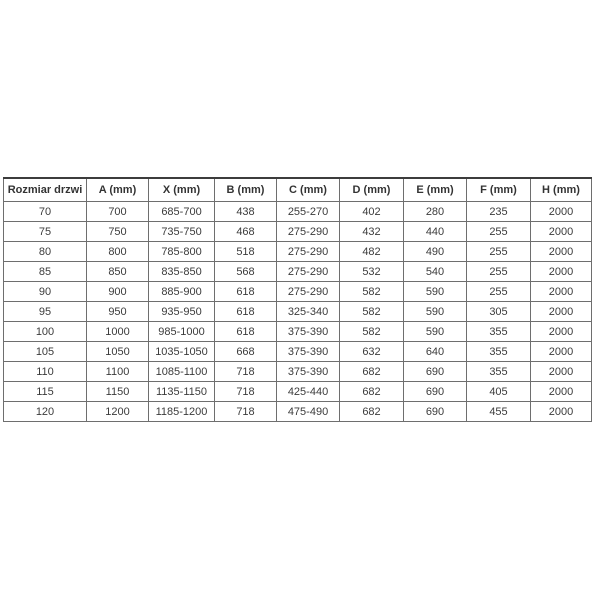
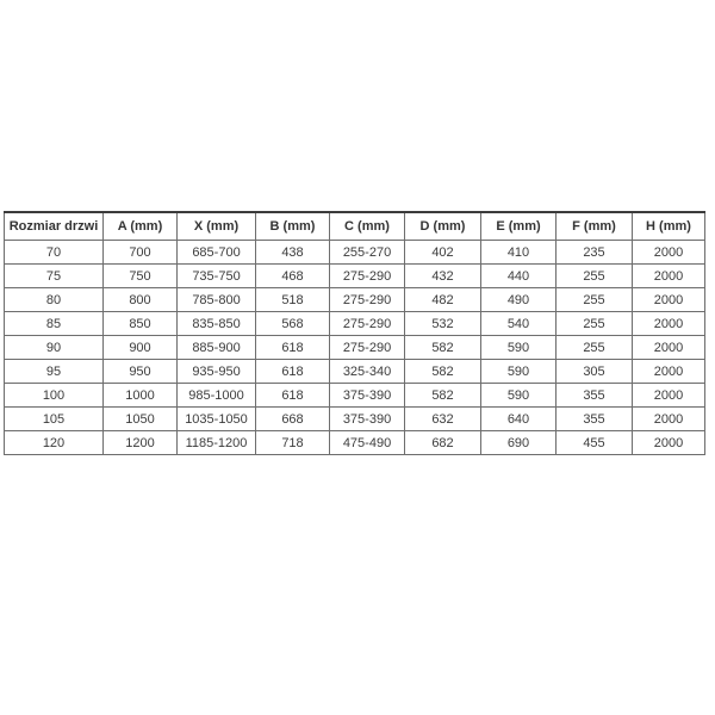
  Rozmiar drzwi	A (mm)	X (mm)	B (mm)	C (mm)	D (mm)	E (mm)	F (mm)	H (mm)
- 70	700	685-700	438	255-270	402	280	235	2000
+ 70	700	685-700	438	255-270	402	410	235	2000
  75	750	735-750	468	275-290	432	440	255	2000
  80	800	785-800	518	275-290	482	490	255	2000
  85	850	835-850	568	275-290	532	540	255	2000
  90	900	885-900	618	275-290	582	590	255	2000
  95	950	935-950	618	325-340	582	590	305	2000
  100	1000	985-1000	618	375-390	582	590	355	2000
  105	1050	1035-1050	668	375-390	632	640	355	2000
- 110	1100	1085-1100	718	375-390	682	690	355	2000
- 115	1150	1135-1150	718	425-440	682	690	405	2000
  120	1200	1185-1200	718	475-490	682	690	455	2000
